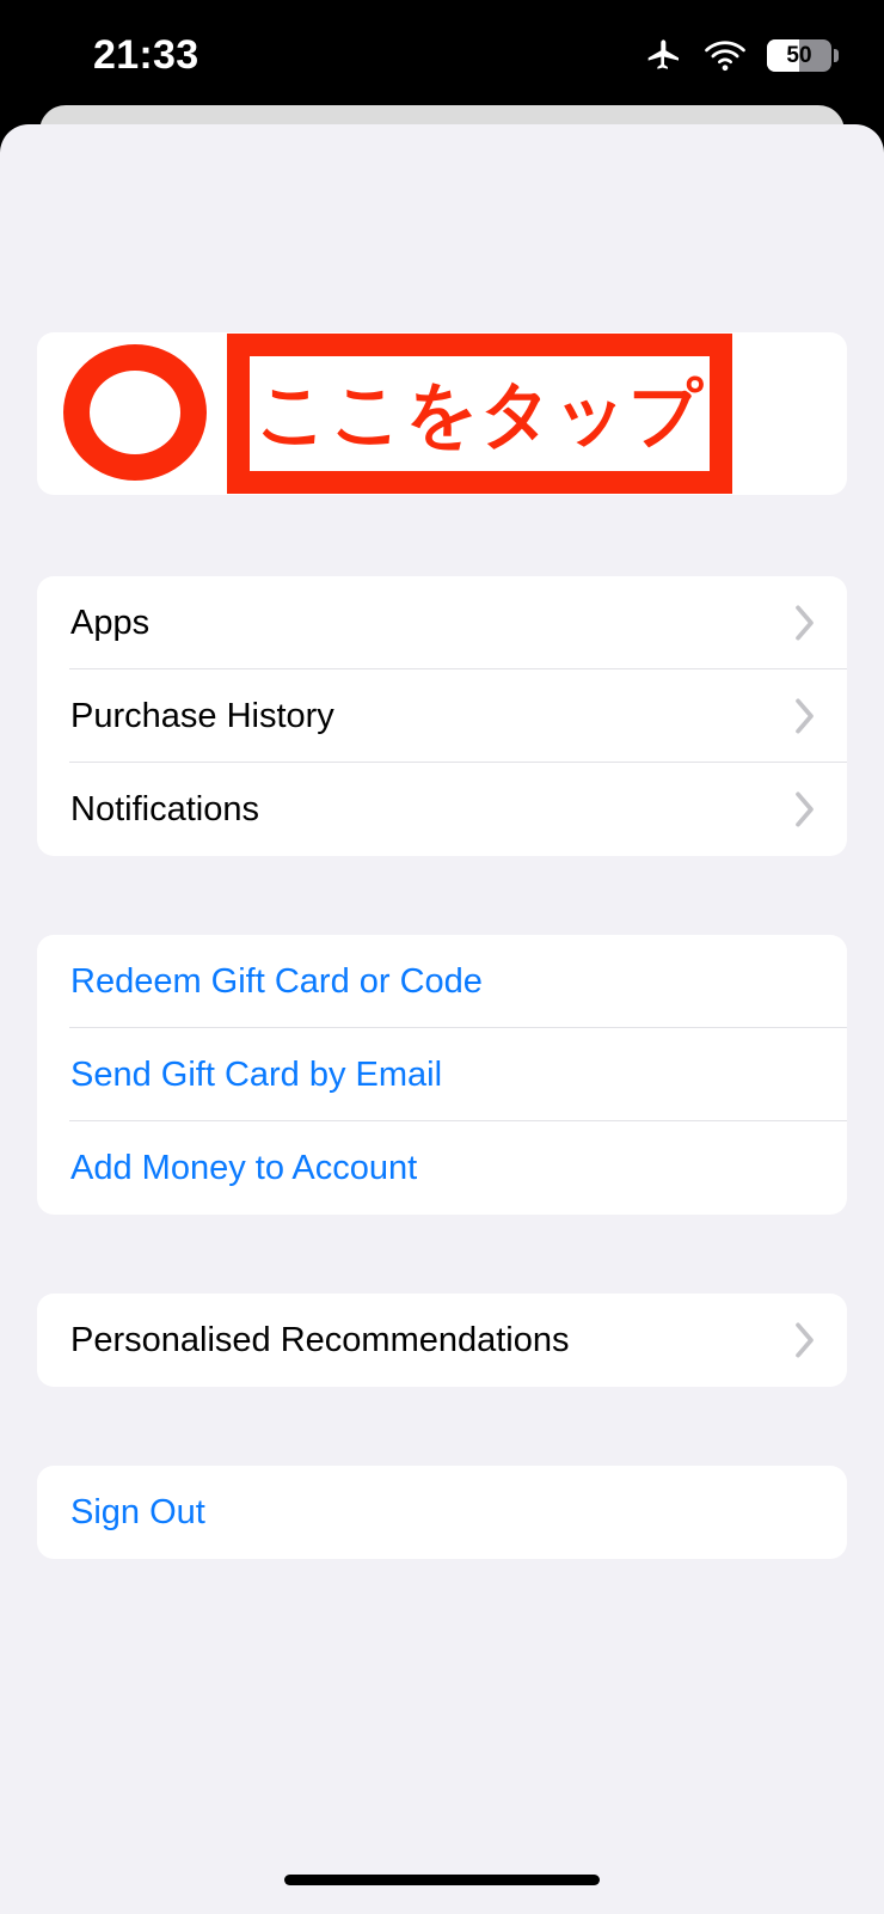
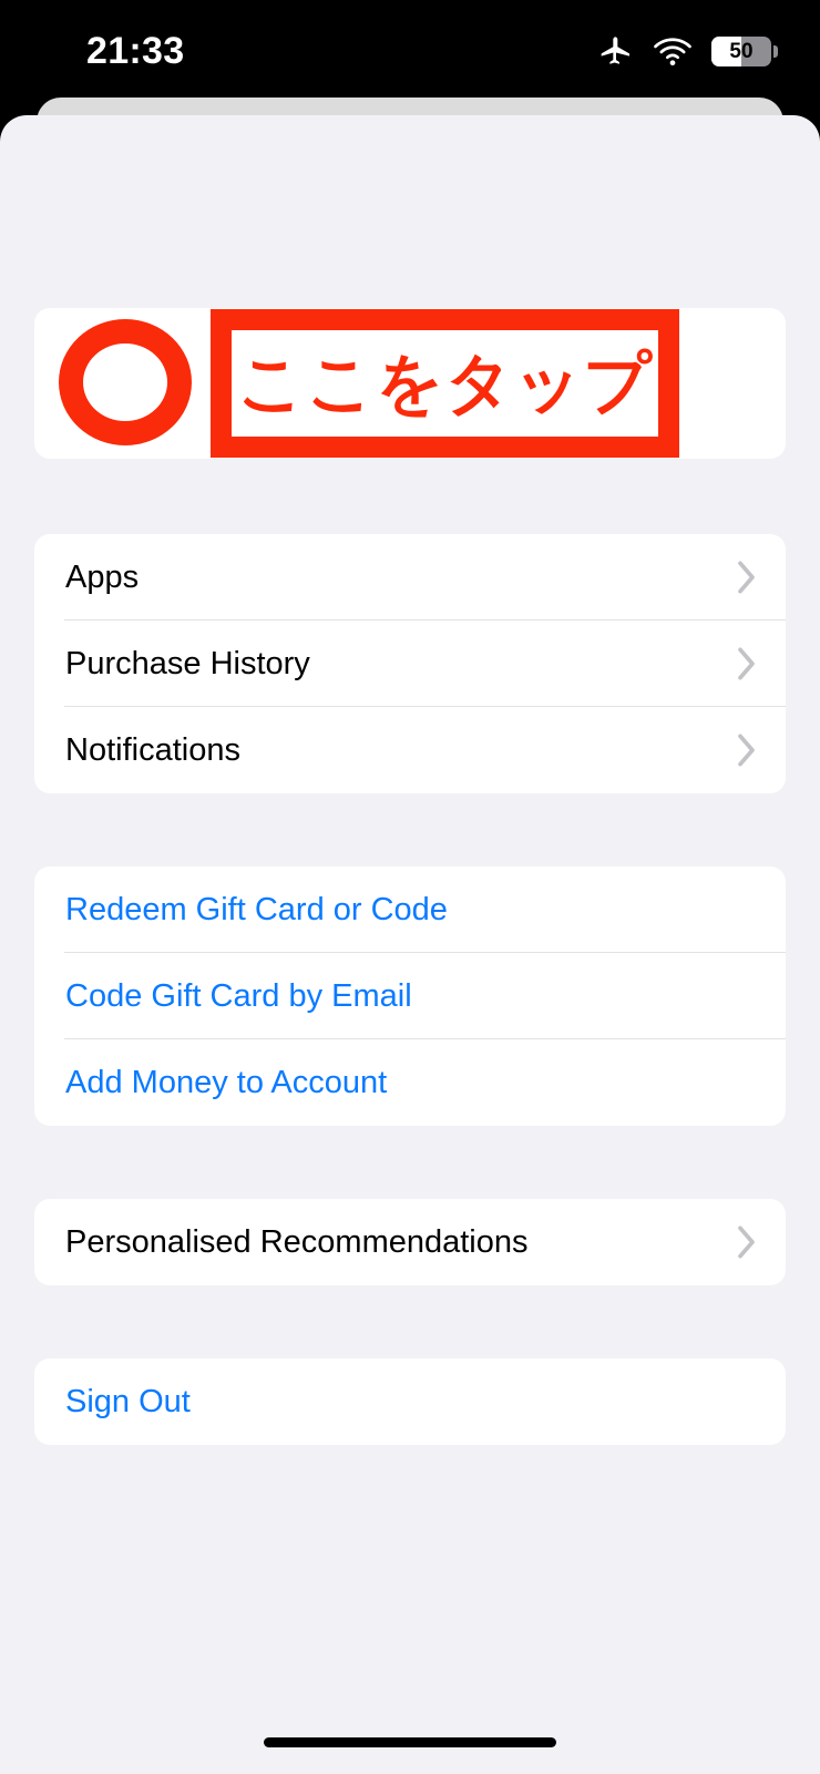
  21:33
  50
  ここをタップ
  Apps
  Purchase History
  Notifications
  Redeem Gift Card or Code
- Send Gift Card by Email
+ Code Gift Card by Email
  Add Money to Account
  Personalised Recommendations
  Sign Out
